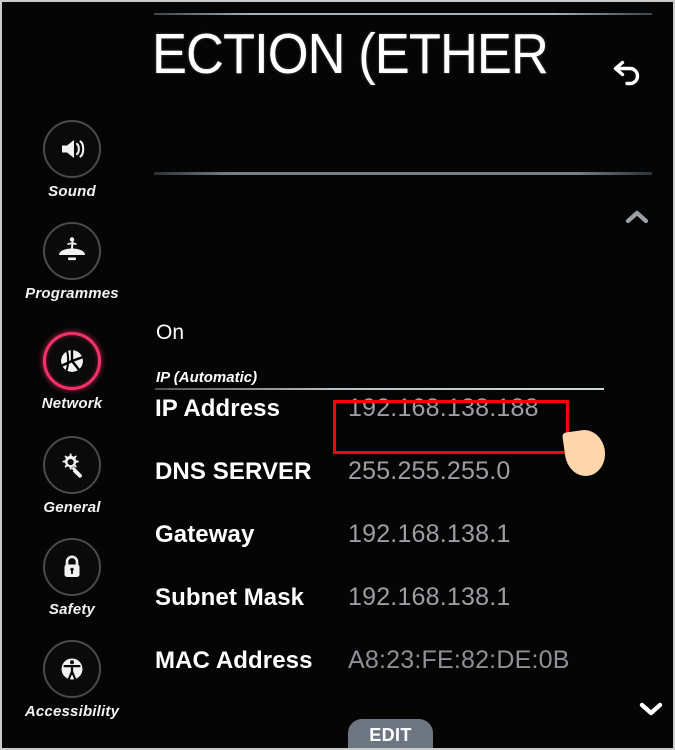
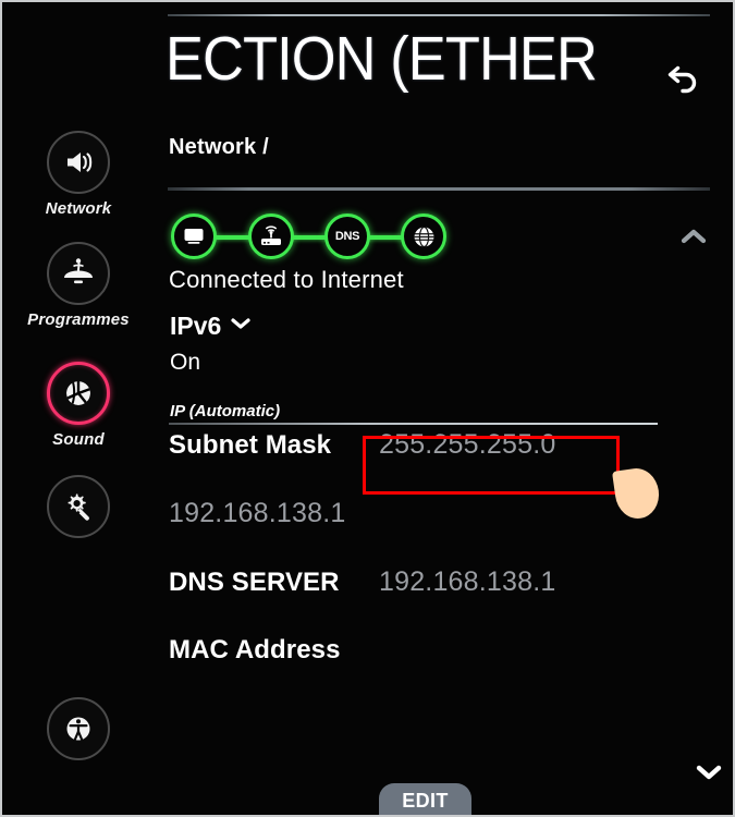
- Sound
+ Network
  Programmes
- Network
+ Sound
- General
- Safety
- Accessibility
  ECTION (ETHER
+ Network /
+ DNS
+ Connected to Internet
+ IPv6
  On
  IP (Automatic)
- IP Address
- 192.168.138.188
- DNS SERVER
+ Subnet Mask
  255.255.255.0
- Gateway
  192.168.138.1
- Subnet Mask
+ DNS SERVER
  192.168.138.1
  MAC Address
- A8:23:FE:82:DE:0B
  EDIT
